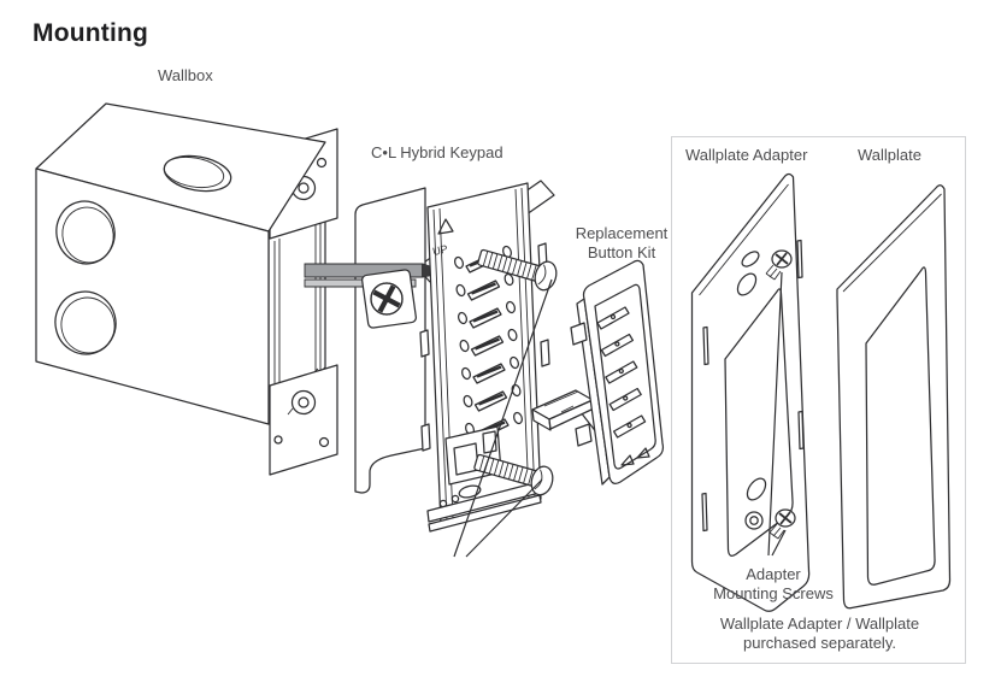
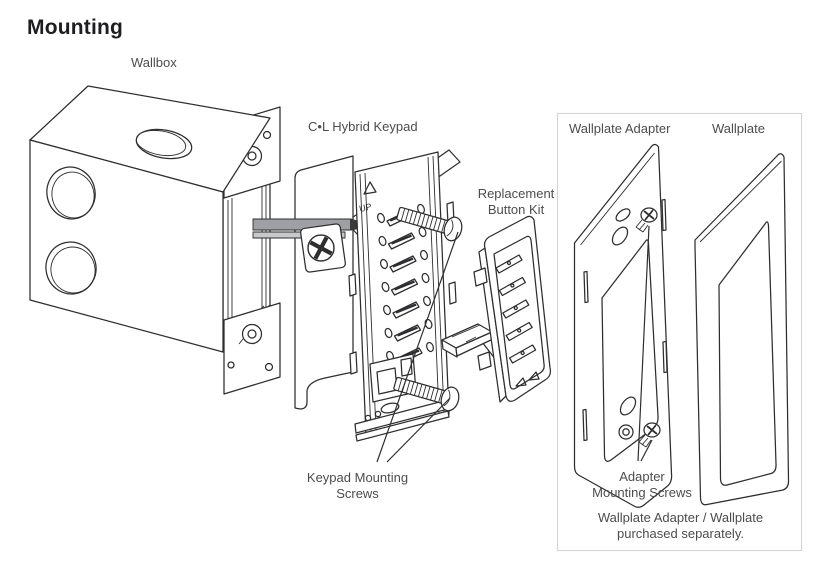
  Mounting
  Wallbox
  C•L Hybrid Keypad
  Replacement
  Button Kit
+ Keypad Mounting
+ Screws
  Wallplate Adapter
  Wallplate
  Adapter
  Mounting Screws
  Wallplate Adapter / Wallplate
  purchased separately.
